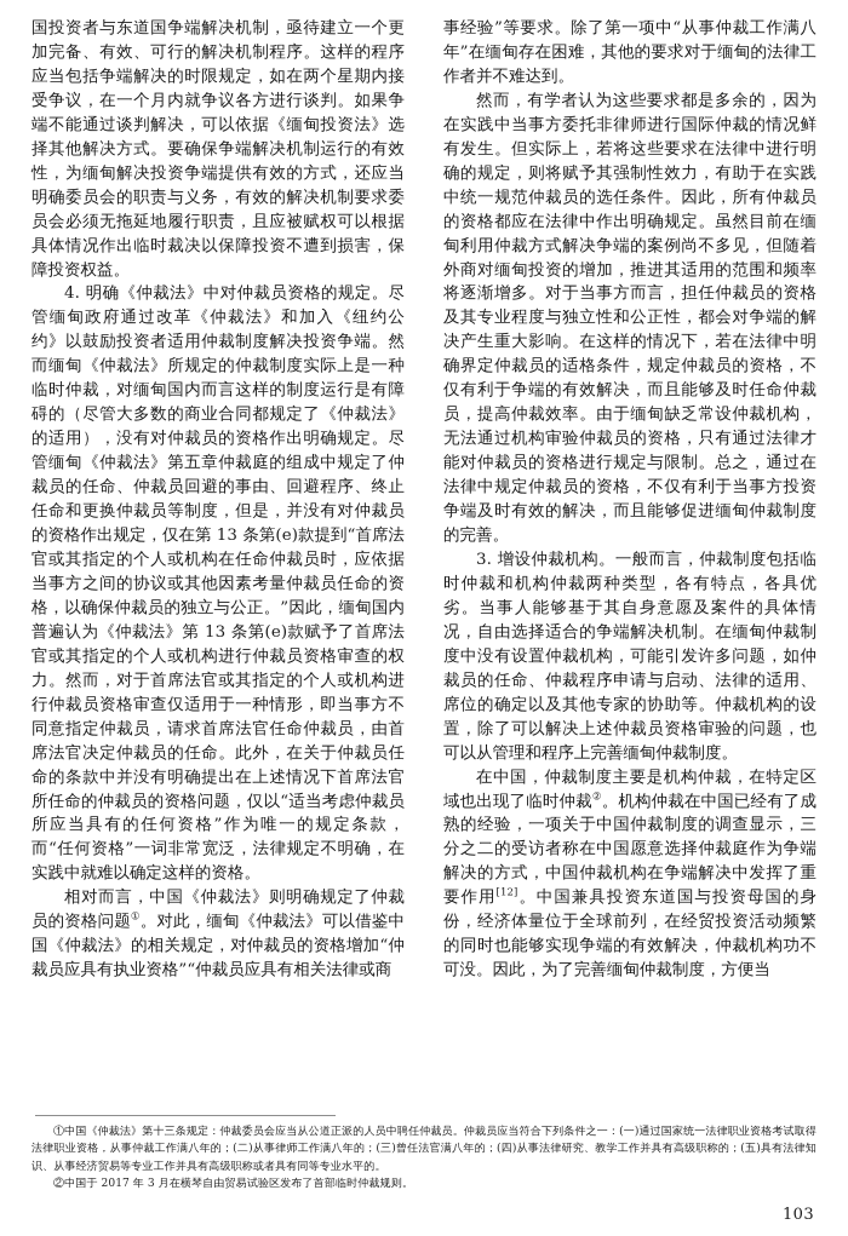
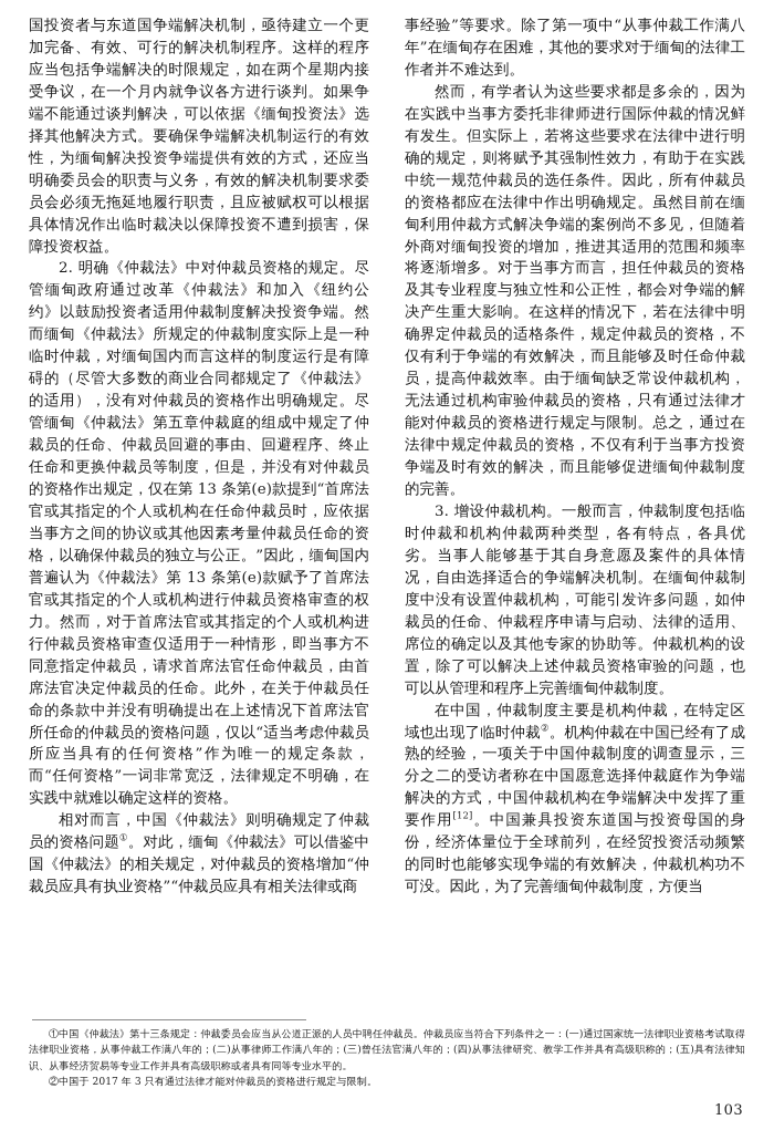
  国投资者与东道国争端解决机制，亟待建立一个更加完备、有效、可行的解决机制程序。这样的程序应当包括争端解决的时限规定，如在两个星期内接受争议，在一个月内就争议各方进行谈判。如果争端不能通过谈判解决，可以依据《缅甸投资法》选择其他解决方式。要确保争端解决机制运行的有效性，为缅甸解决投资争端提供有效的方式，还应当明确委员会的职责与义务，有效的解决机制要求委员会必须无拖延地履行职责，且应被赋权可以根据具体情况作出临时裁决以保障投资不遭到损害，保障投资权益。
- 4. 明确《仲裁法》中对仲裁员资格的规定。尽管缅甸政府通过改革《仲裁法》和加入《纽约公约》以鼓励投资者适用仲裁制度解决投资争端。然而缅甸《仲裁法》所规定的仲裁制度实际上是一种临时仲裁，对缅甸国内而言这样的制度运行是有障碍的（尽管大多数的商业合同都规定了《仲裁法》的适用），没有对仲裁员的资格作出明确规定。尽管缅甸《仲裁法》第五章仲裁庭的组成中规定了仲裁员的任命、仲裁员回避的事由、回避程序、终止任命和更换仲裁员等制度，但是，并没有对仲裁员的资格作出规定，仅在第 13 条第(e)款提到“首席法官或其指定的个人或机构在任命仲裁员时，应依据当事方之间的协议或其他因素考量仲裁员任命的资格，以确保仲裁员的独立与公正。”因此，缅甸国内普遍认为《仲裁法》第 13 条第(e)款赋予了首席法官或其指定的个人或机构进行仲裁员资格审查的权力。然而，对于首席法官或其指定的个人或机构进行仲裁员资格审查仅适用于一种情形，即当事方不同意指定仲裁员，请求首席法官任命仲裁员，由首席法官决定仲裁员的任命。此外，在关于仲裁员任命的条款中并没有明确提出在上述情况下首席法官所任命的仲裁员的资格问题，仅以“适当考虑仲裁员所应当具有的任何资格”作为唯一的规定条款，而“任何资格”一词非常宽泛，法律规定不明确，在实践中就难以确定这样的资格。
+ 2. 明确《仲裁法》中对仲裁员资格的规定。尽管缅甸政府通过改革《仲裁法》和加入《纽约公约》以鼓励投资者适用仲裁制度解决投资争端。然而缅甸《仲裁法》所规定的仲裁制度实际上是一种临时仲裁，对缅甸国内而言这样的制度运行是有障碍的（尽管大多数的商业合同都规定了《仲裁法》的适用），没有对仲裁员的资格作出明确规定。尽管缅甸《仲裁法》第五章仲裁庭的组成中规定了仲裁员的任命、仲裁员回避的事由、回避程序、终止任命和更换仲裁员等制度，但是，并没有对仲裁员的资格作出规定，仅在第 13 条第(e)款提到“首席法官或其指定的个人或机构在任命仲裁员时，应依据当事方之间的协议或其他因素考量仲裁员任命的资格，以确保仲裁员的独立与公正。”因此，缅甸国内普遍认为《仲裁法》第 13 条第(e)款赋予了首席法官或其指定的个人或机构进行仲裁员资格审查的权力。然而，对于首席法官或其指定的个人或机构进行仲裁员资格审查仅适用于一种情形，即当事方不同意指定仲裁员，请求首席法官任命仲裁员，由首席法官决定仲裁员的任命。此外，在关于仲裁员任命的条款中并没有明确提出在上述情况下首席法官所任命的仲裁员的资格问题，仅以“适当考虑仲裁员所应当具有的任何资格”作为唯一的规定条款，而“任何资格”一词非常宽泛，法律规定不明确，在实践中就难以确定这样的资格。
  相对而言，中国《仲裁法》则明确规定了仲裁员的资格问题①。对此，缅甸《仲裁法》可以借鉴中国《仲裁法》的相关规定，对仲裁员的资格增加“仲裁员应具有执业资格”“仲裁员应具有相关法律或商
  事经验”等要求。除了第一项中“从事仲裁工作满八年”在缅甸存在困难，其他的要求对于缅甸的法律工作者并不难达到。
  然而，有学者认为这些要求都是多余的，因为在实践中当事方委托非律师进行国际仲裁的情况鲜有发生。但实际上，若将这些要求在法律中进行明确的规定，则将赋予其强制性效力，有助于在实践中统一规范仲裁员的选任条件。因此，所有仲裁员的资格都应在法律中作出明确规定。虽然目前在缅甸利用仲裁方式解决争端的案例尚不多见，但随着外商对缅甸投资的增加，推进其适用的范围和频率将逐渐增多。对于当事方而言，担任仲裁员的资格及其专业程度与独立性和公正性，都会对争端的解决产生重大影响。在这样的情况下，若在法律中明确界定仲裁员的适格条件，规定仲裁员的资格，不仅有利于争端的有效解决，而且能够及时任命仲裁员，提高仲裁效率。由于缅甸缺乏常设仲裁机构，无法通过机构审验仲裁员的资格，只有通过法律才能对仲裁员的资格进行规定与限制。总之，通过在法律中规定仲裁员的资格，不仅有利于当事方投资争端及时有效的解决，而且能够促进缅甸仲裁制度的完善。
  3. 增设仲裁机构。一般而言，仲裁制度包括临时仲裁和机构仲裁两种类型，各有特点，各具优劣。当事人能够基于其自身意愿及案件的具体情况，自由选择适合的争端解决机制。在缅甸仲裁制度中没有设置仲裁机构，可能引发许多问题，如仲裁员的任命、仲裁程序申请与启动、法律的适用、席位的确定以及其他专家的协助等。仲裁机构的设置，除了可以解决上述仲裁员资格审验的问题，也可以从管理和程序上完善缅甸仲裁制度。
  在中国，仲裁制度主要是机构仲裁，在特定区域也出现了临时仲裁②。机构仲裁在中国已经有了成熟的经验，一项关于中国仲裁制度的调查显示，三分之二的受访者称在中国愿意选择仲裁庭作为争端解决的方式，中国仲裁机构在争端解决中发挥了重要作用[12]。中国兼具投资东道国与投资母国的身份，经济体量位于全球前列，在经贸投资活动频繁的同时也能够实现争端的有效解决，仲裁机构功不可没。因此，为了完善缅甸仲裁制度，方便当
  ①中国《仲裁法》第十三条规定：仲裁委员会应当从公道正派的人员中聘任仲裁员。仲裁员应当符合下列条件之一：(一)通过国家统一法律职业资格考试取得法律职业资格，从事仲裁工作满八年的；(二)从事律师工作满八年的；(三)曾任法官满八年的；(四)从事法律研究、教学工作并具有高级职称的；(五)具有法律知识、从事经济贸易等专业工作并具有高级职称或者具有同等专业水平的。
- ②中国于 2017 年 3 月在横琴自由贸易试验区发布了首部临时仲裁规则。
+ ②中国于 2017 年 3 只有通过法律才能对仲裁员的资格进行规定与限制。
  103
